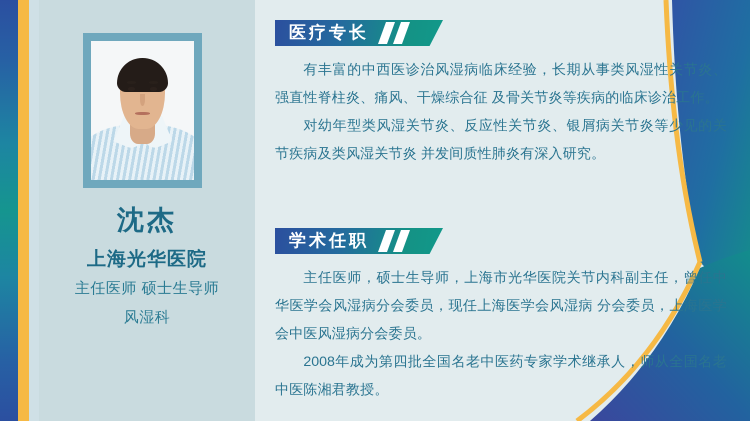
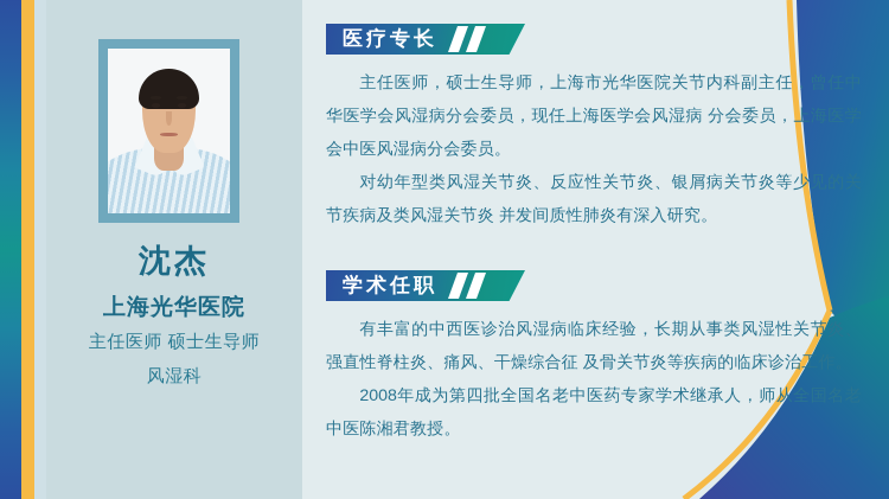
  沈杰
  上海光华医院
  主任医师 硕士生导师
  风湿科
  医疗专长
- 有丰富的中西医诊治风湿病临床经验，长期从事类风湿性关节炎、强直性脊柱炎、痛风、干燥综合征 及骨关节炎等疾病的临床诊治工作。
+ 主任医师，硕士生导师，上海市光华医院关节内科副主任，曾任中华医学会风湿病分会委员，现任上海医学会风湿病 分会委员，上海医学会中医风湿病分会委员。
  对幼年型类风湿关节炎、反应性关节炎、银屑病关节炎等少见的关节疾病及类风湿关节炎 并发间质性肺炎有深入研究。
  学术任职
- 主任医师，硕士生导师，上海市光华医院关节内科副主任，曾任中华医学会风湿病分会委员，现任上海医学会风湿病 分会委员，上海医学会中医风湿病分会委员。
+ 有丰富的中西医诊治风湿病临床经验，长期从事类风湿性关节炎、强直性脊柱炎、痛风、干燥综合征 及骨关节炎等疾病的临床诊治工作。
  2008年成为第四批全国名老中医药专家学术继承人，师从全国名老中医陈湘君教授。
